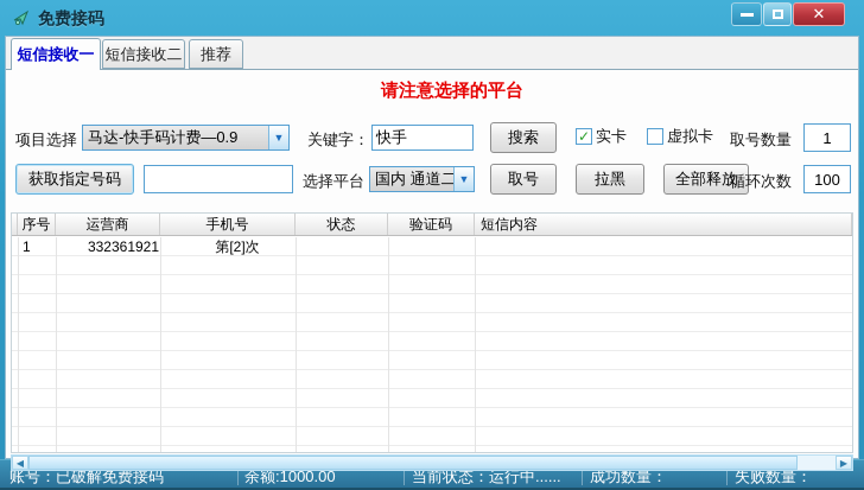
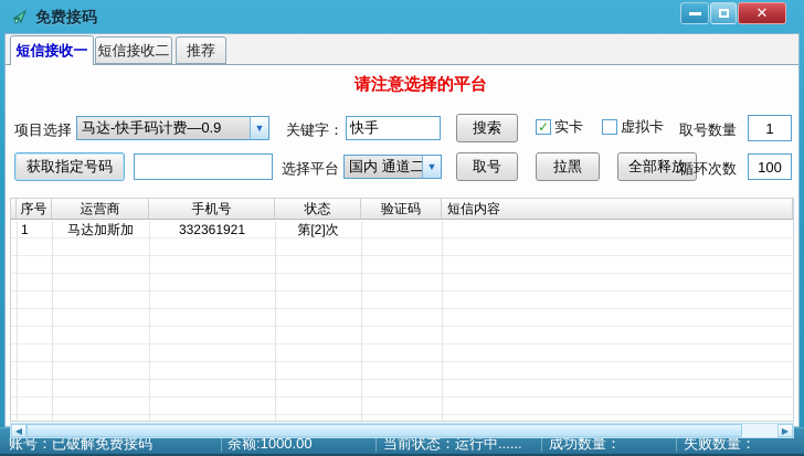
  免费接码
  ✕
  短信接收一
  短信接收二
  推荐
  请注意选择的平台
  项目选择
  马达-快手码计费—0.9
  ▼
  关键字：
  快手
  搜索
  ✓
  实卡
  虚拟卡
  取号数量
  1
  获取指定号码
  选择平台
  国内 通道二
  ▼
  取号
  拉黑
  全部释放
  循环次数
  100
  序号
  运营商
  手机号
  状态
  验证码
  短信内容
  1
+ 马达加斯加
  332361921
  第[2]次
  ◀
  ▶
  账号：已破解免费接码
  余额:1000.00
  当前状态：运行中......
  成功数量：
  失败数量：
